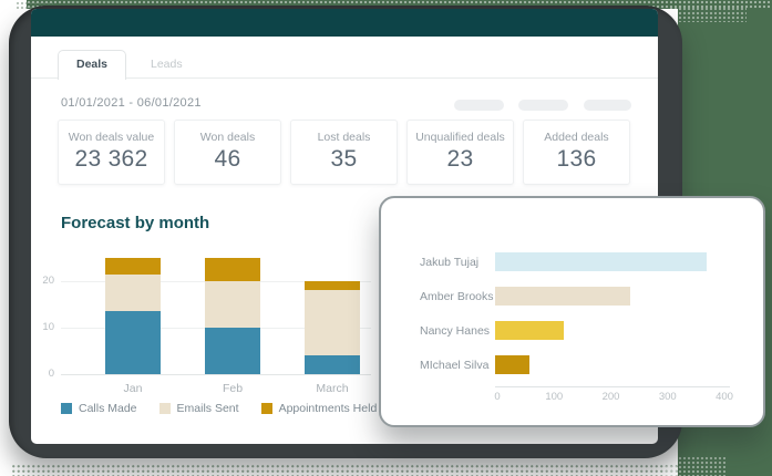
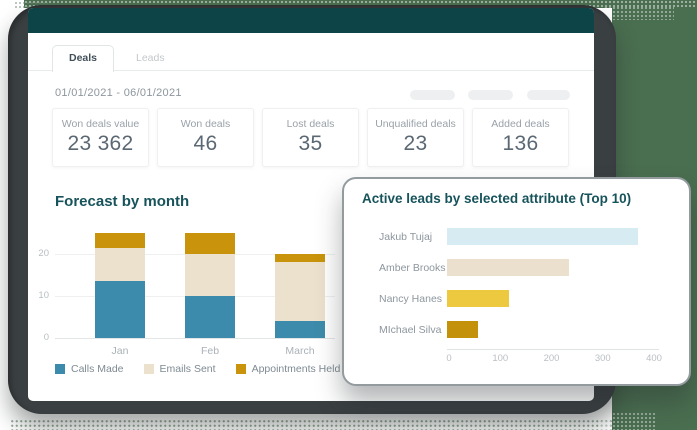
  Deals
  Leads
  01/01/2021 - 06/01/2021
  Won deals value
  23 362
  Won deals
  46
  Lost deals
  35
  Unqualified deals
  23
  Added deals
  136
  Forecast by month
  0
  10
  20
  Jan
  Feb
  March
  Calls Made
  Emails Sent
  Appointments Held
+ Active leads by selected attribute (Top 10)
  Jakub Tujaj
  Amber Brooks
  Nancy Hanes
  MIchael Silva
  0
  100
  200
  300
  400
